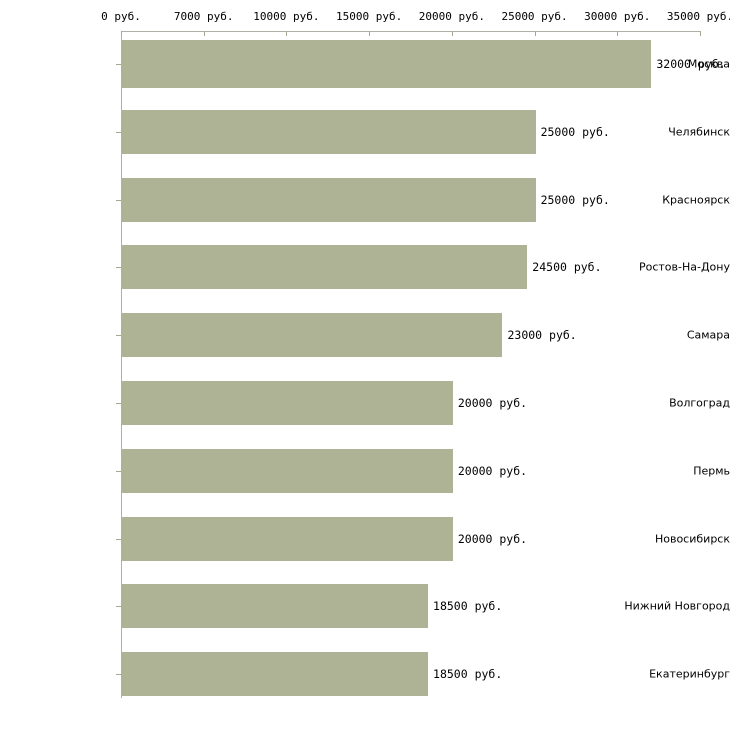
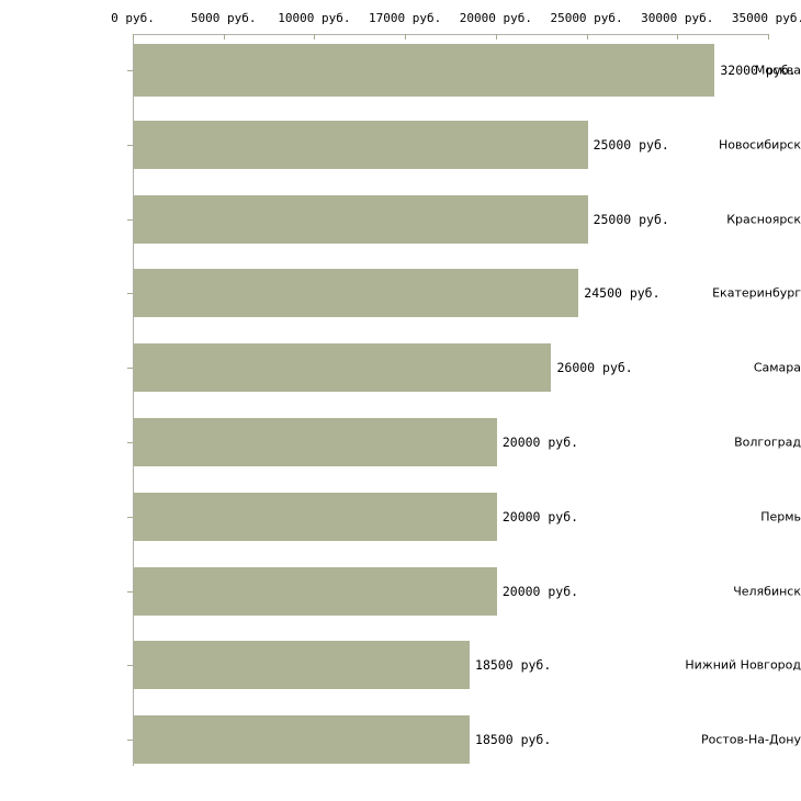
  0 руб.
- 7000 руб.
+ 5000 руб.
  10000 руб.
- 15000 руб.
+ 17000 руб.
  20000 руб.
  25000 руб.
  30000 руб.
  35000 руб
  Москва
- Челябинск
+ Новосибирск
  Красноярск
- Ростов-На-Дону
+ Екатеринбург
  Самара
  Волгоград
  Пермь
- Новосибирск
+ Челябинск
  Нижний Новгород
- Екатеринбург
+ Ростов-На-Дону
  32000 руб.
  25000 руб.
  25000 руб.
  24500 руб.
- 23000 руб.
+ 26000 руб.
  20000 руб.
  20000 руб.
  20000 руб.
  18500 руб.
  18500 руб.
